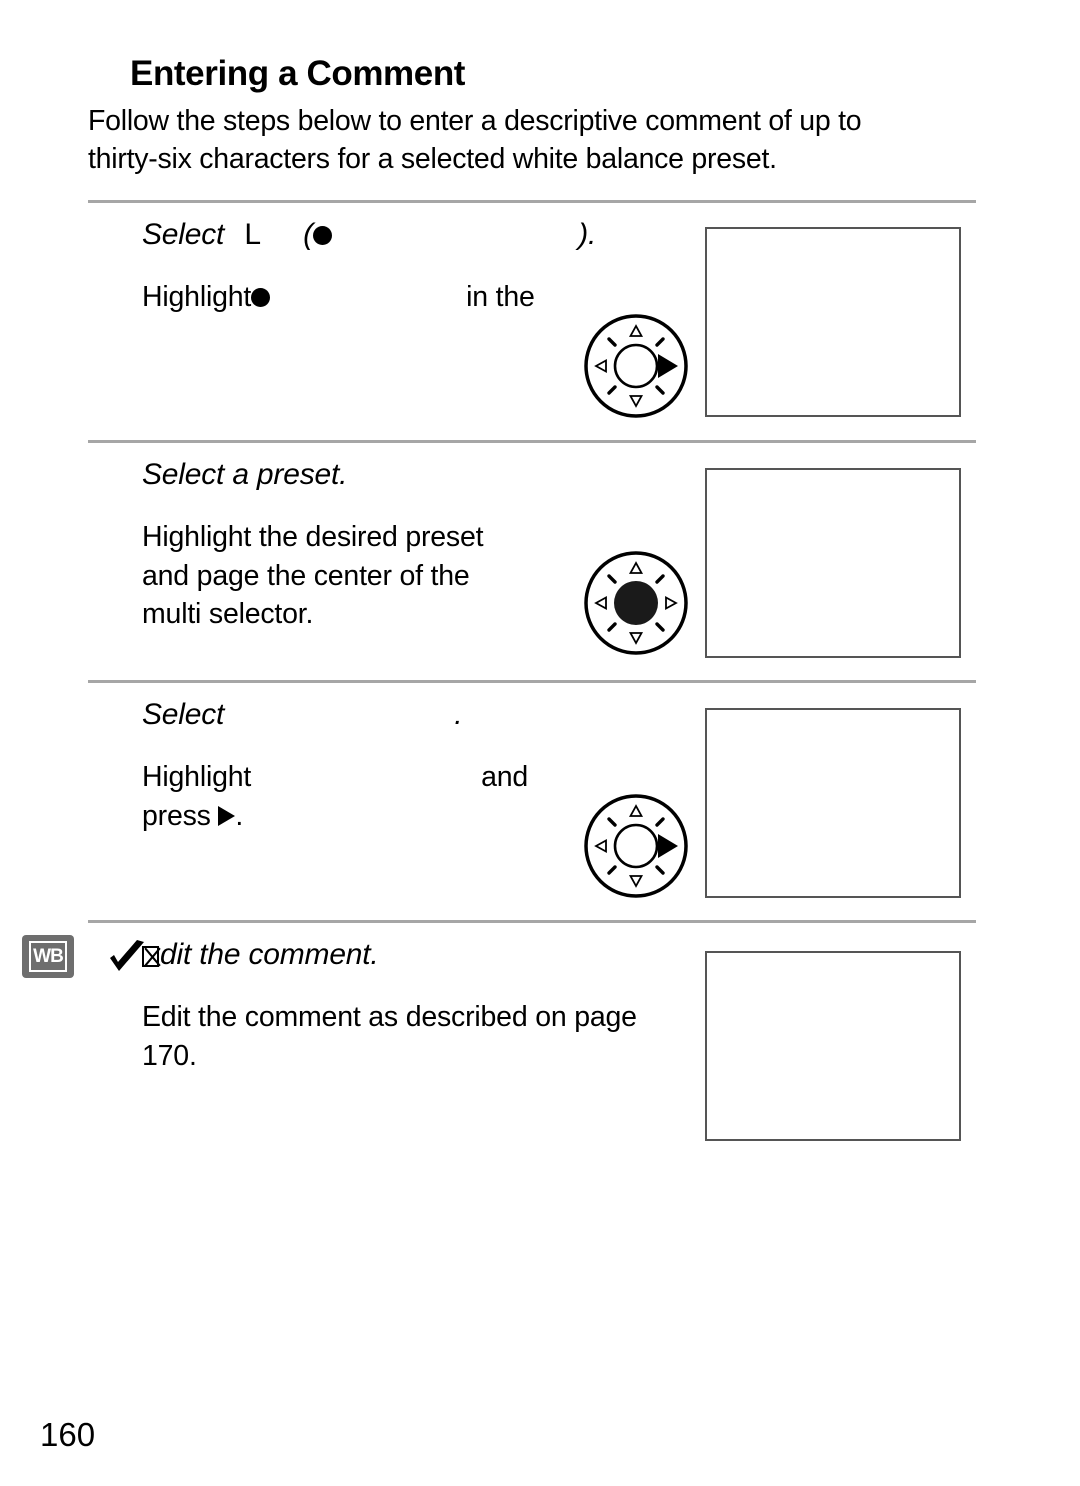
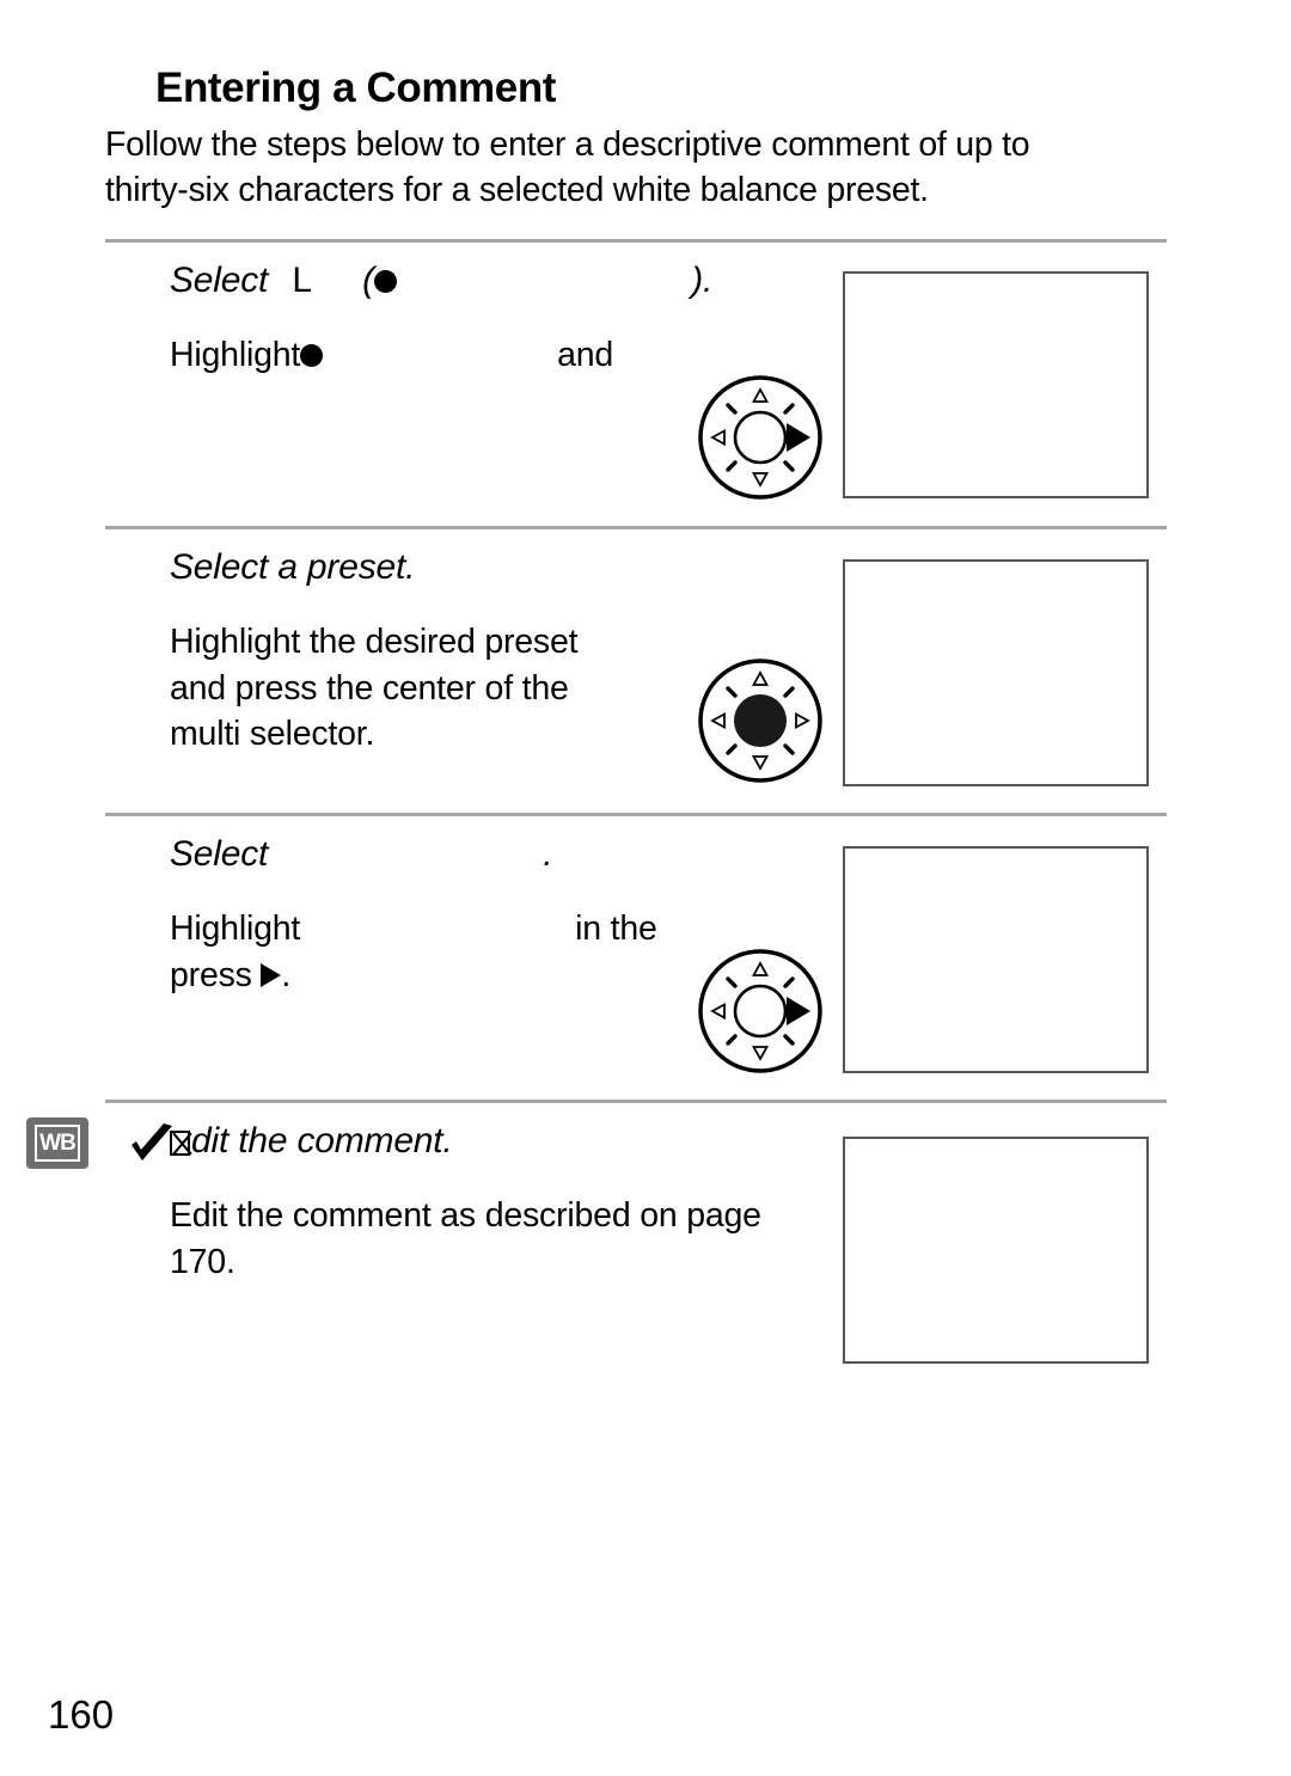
  Entering a Comment
  Follow the steps below to enter a descriptive comment of up to
  thirty-six characters for a selected white balance preset.
  Select L ( ).
- Highlight in the
+ Highlight and
  Select a preset.
  Highlight the desired preset
- and page the center of the
+ and press the center of the
  multi selector.
  Select .
- Highlight and
+ Highlight in the
  press .
  WB
  dit the comment.
  Edit the comment as described on page
  170.
  160
